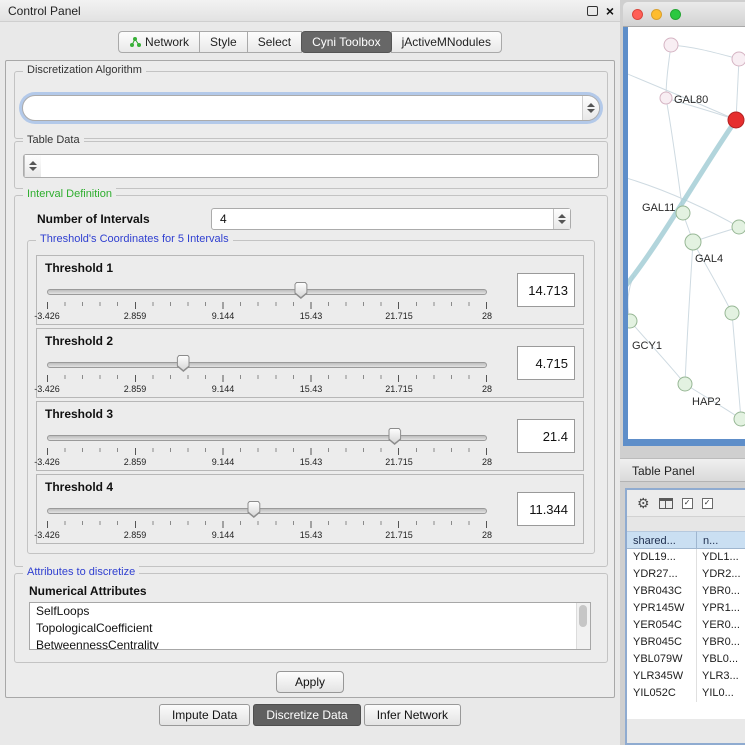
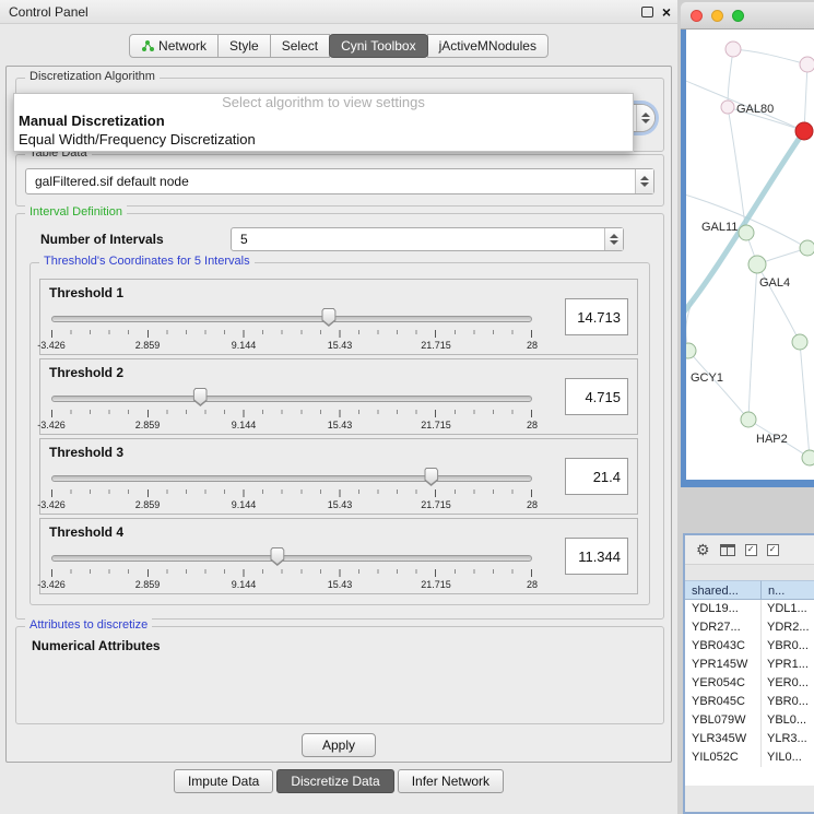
  Control Panel
  ×
  Network
  Style
  Select
  Cyni Toolbox
  jActiveMNodules
  Discretization Algorithm
+ Select algorithm to view settings
+ Manual Discretization
+ Equal Width/Frequency Discretization
  Table Data
+ galFiltered.sif default node
  Interval Definition
  Number of Intervals
- 4
+ 5
  Threshold's Coordinates for 5 Intervals
  Threshold 1
  -3.426
  2.859
  9.144
  15.43
  21.715
  28
  14.713
  Threshold 2
  -3.426
  2.859
  9.144
  15.43
  21.715
  28
  4.715
  Threshold 3
  -3.426
  2.859
  9.144
  15.43
  21.715
  28
  21.4
  Threshold 4
  -3.426
  2.859
  9.144
  15.43
  21.715
  28
  11.344
  Attributes to discretize
  Numerical Attributes
- SelfLoops
- TopologicalCoefficient
- BetweennessCentrality
  Apply
  Impute Data
  Discretize Data
  Infer Network
  GAL80
  GAL11
  GAL4
  GCY1
  HAP2
- Table Panel
  ⚙
  ✓
  ✓
  shared...
  n...
  YDL19...
  YDL1...
  YDR27...
  YDR2...
  YBR043C
  YBR0...
  YPR145W
  YPR1...
  YER054C
  YER0...
  YBR045C
  YBR0...
  YBL079W
  YBL0...
  YLR345W
  YLR3...
  YIL052C
  YIL0...
